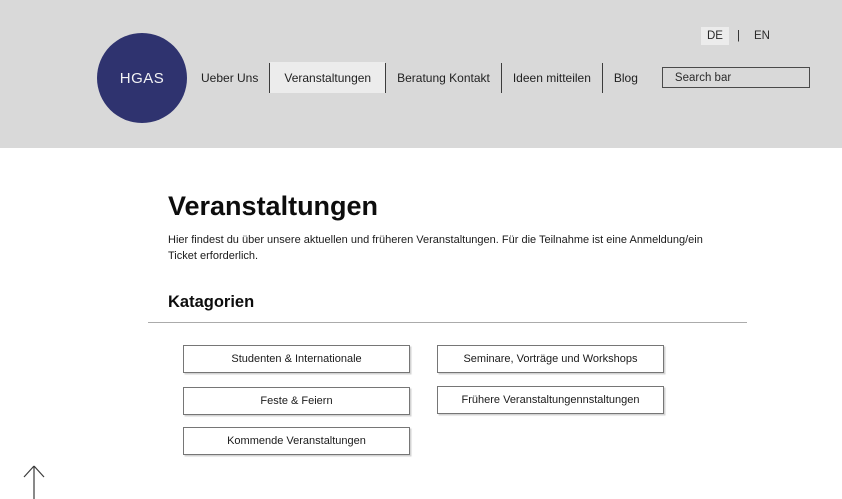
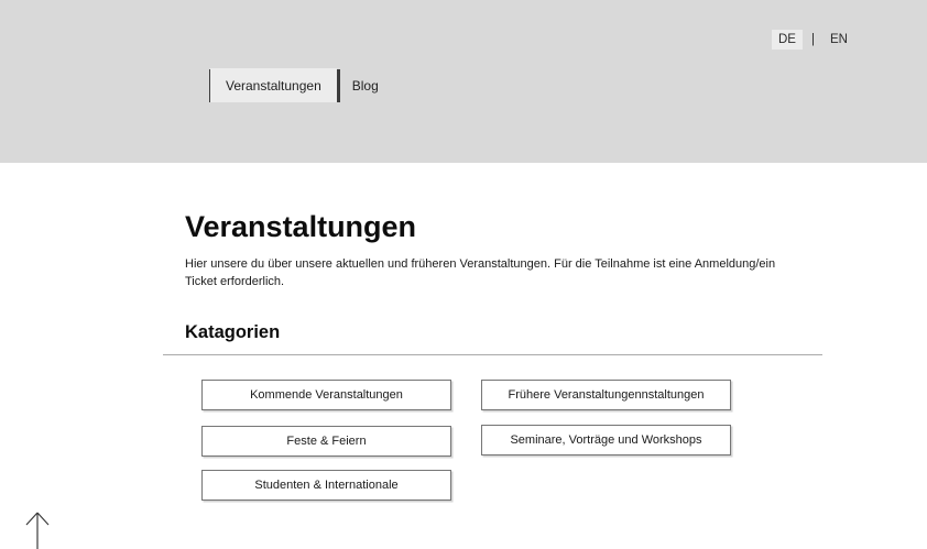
- HGAS
- Ueber Uns
  Veranstaltungen
- Beratung Kontakt
- Ideen mitteilen
  Blog
- Search bar
  DE
  |
  EN
  Veranstaltungen
- Hier findest du über unsere aktuellen und früheren Veranstaltungen. Für die Teilnahme ist eine Anmeldung/ein Ticket erforderlich.
+ Hier unsere du über unsere aktuellen und früheren Veranstaltungen. Für die Teilnahme ist eine Anmeldung/ein Ticket erforderlich.
  Katagorien
- Studenten & Internationale
+ Kommende Veranstaltungen
- Seminare, Vorträge und Workshops
+ Frühere Veranstaltungennstaltungen
  Feste & Feiern
- Frühere Veranstaltungennstaltungen
+ Seminare, Vorträge und Workshops
- Kommende Veranstaltungen
+ Studenten & Internationale
